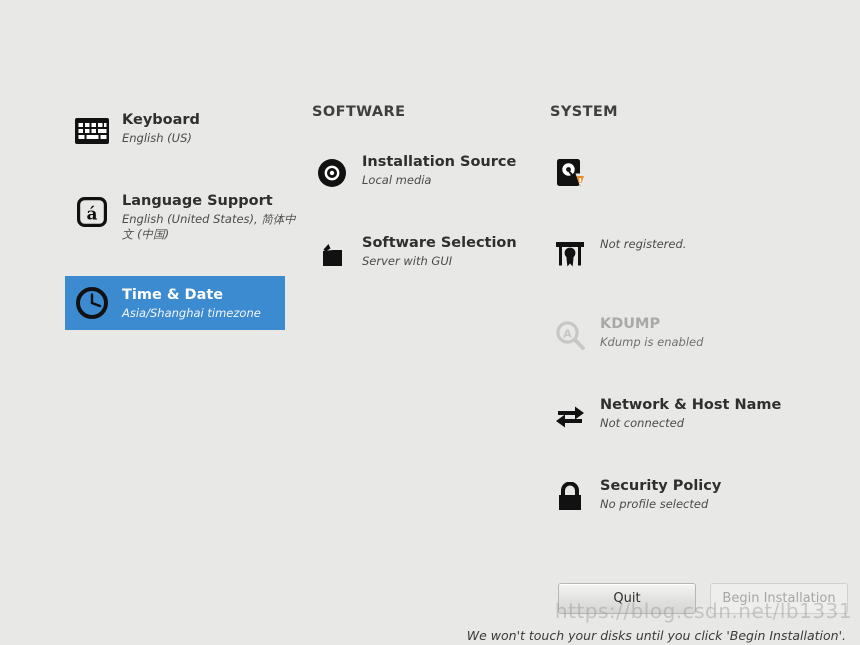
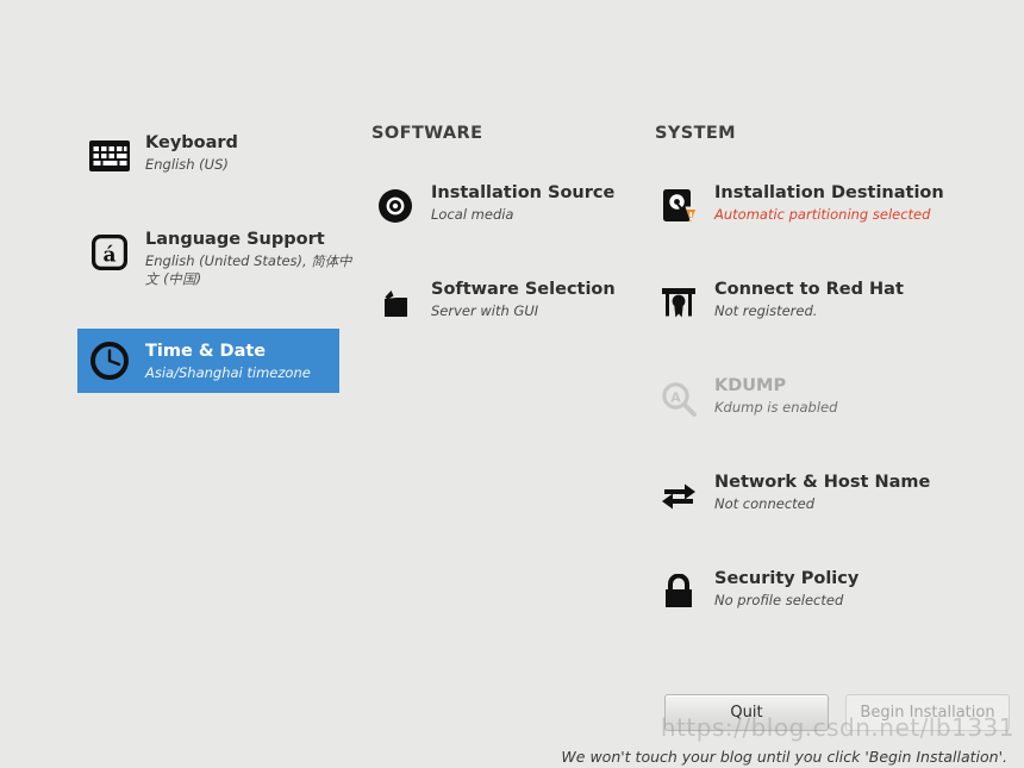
  Keyboard
  English (US)
  á
  Language Support
  English (United States), 简体中文 (中国)
  Time & Date
  Asia/Shanghai timezone
  SOFTWARE
  Installation Source
  Local media
  Software Selection
  Server with GUI
  SYSTEM
+ Installation Destination
+ Automatic partitioning selected
+ Connect to Red Hat
  Not registered.
  A
  KDUMP
  Kdump is enabled
  Network & Host Name
  Not connected
  Security Policy
  No profile selected
  Quit
  Begin Installation
- We won't touch your disks until you click 'Begin Installation'.
+ We won't touch your blog until you click 'Begin Installation'.
  https://blog.csdn.net/lb1331
